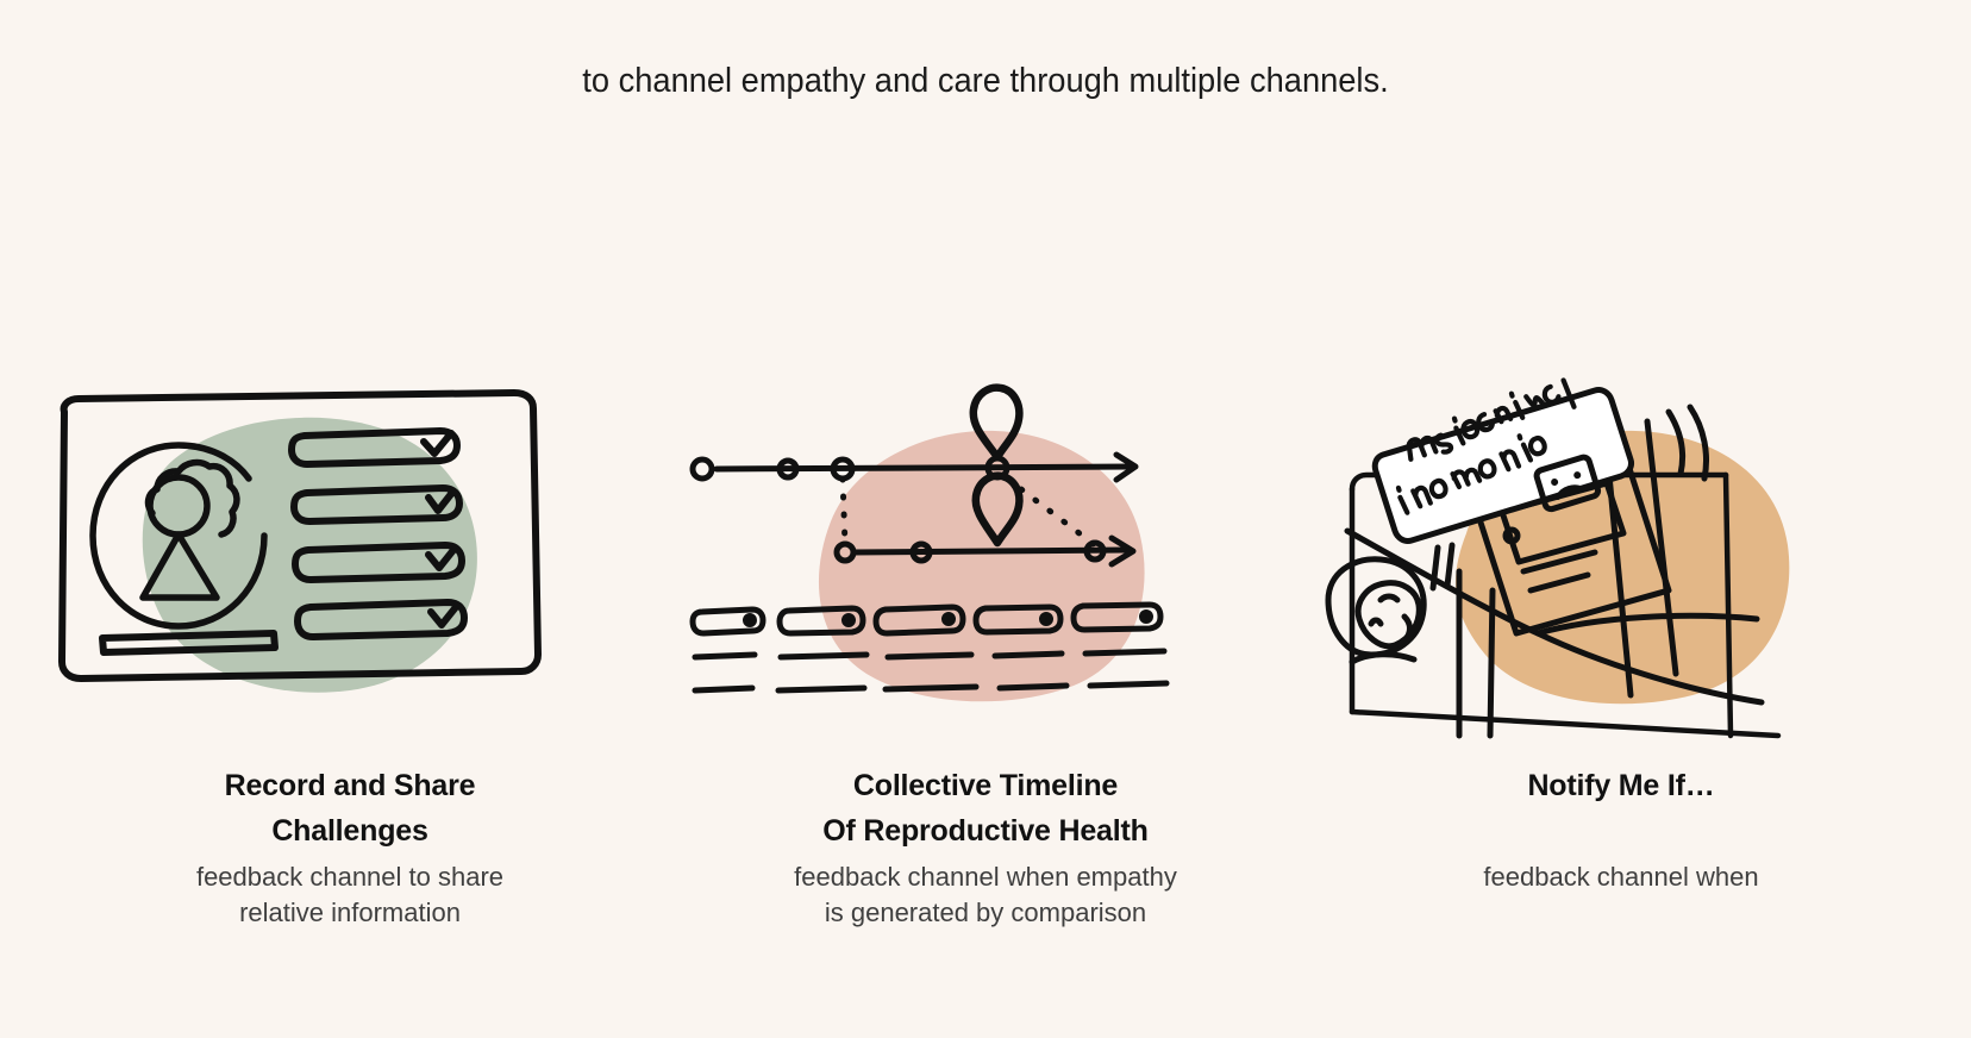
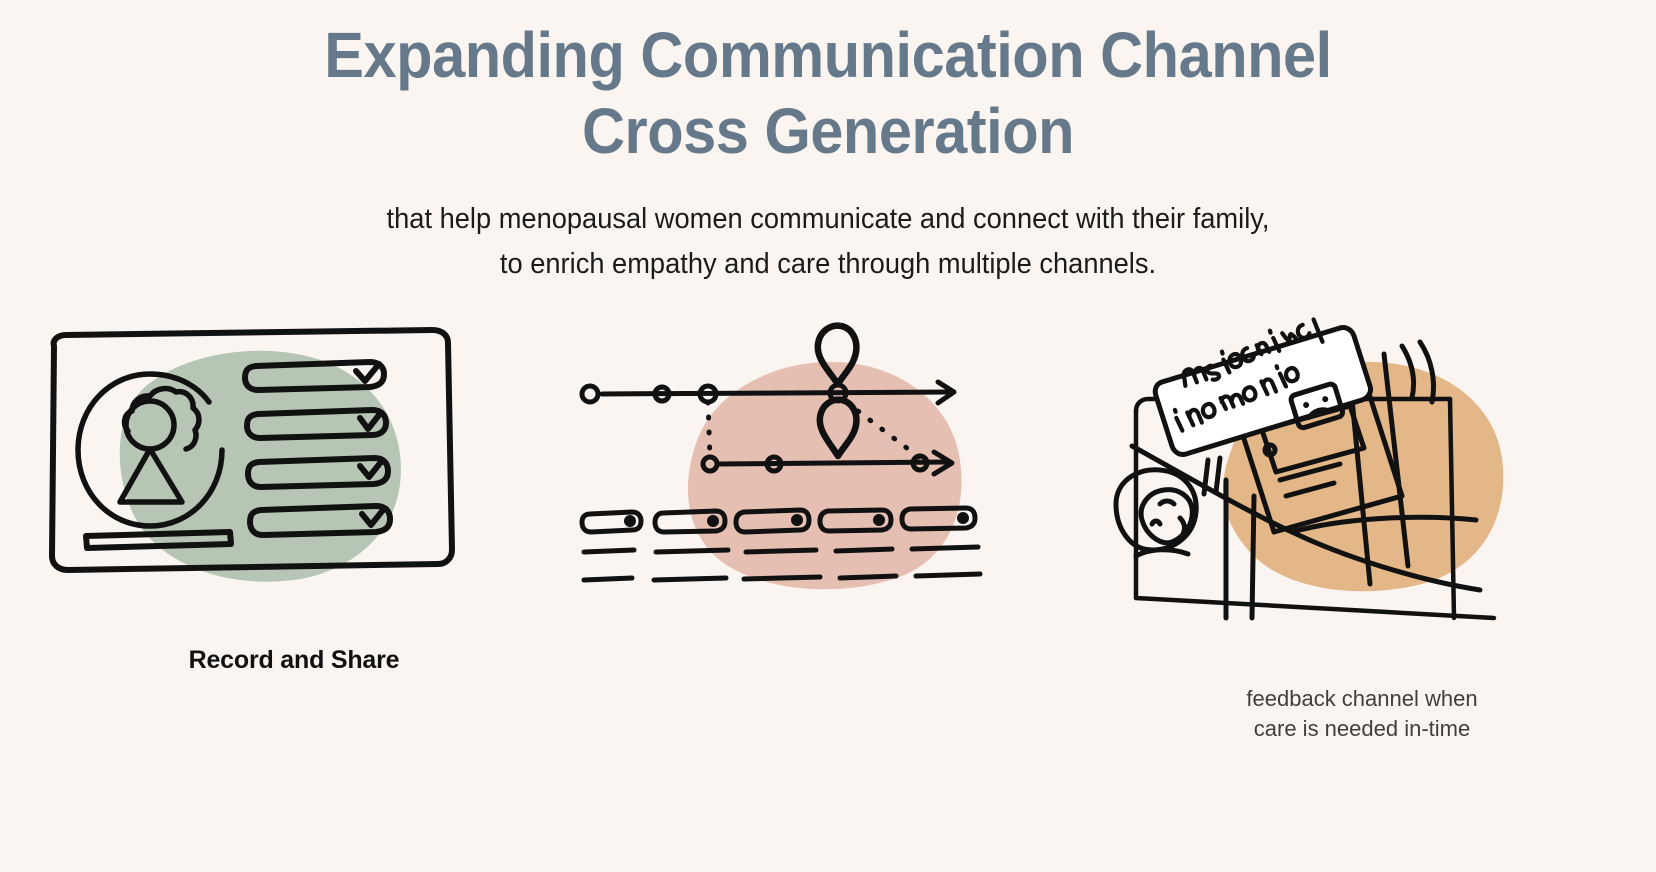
+ Expanding Communication Channel
+ Cross Generation
+ that help menopausal women communicate and connect with their family,
- to channel empathy and care through multiple channels.
+ to enrich empathy and care through multiple channels.
  Record and Share
- Challenges
- feedback channel to share
- relative information
- Collective Timeline
- Of Reproductive Health
- feedback channel when empathy
- is generated by comparison
- Notify Me If…
  feedback channel when
+ care is needed in-time
